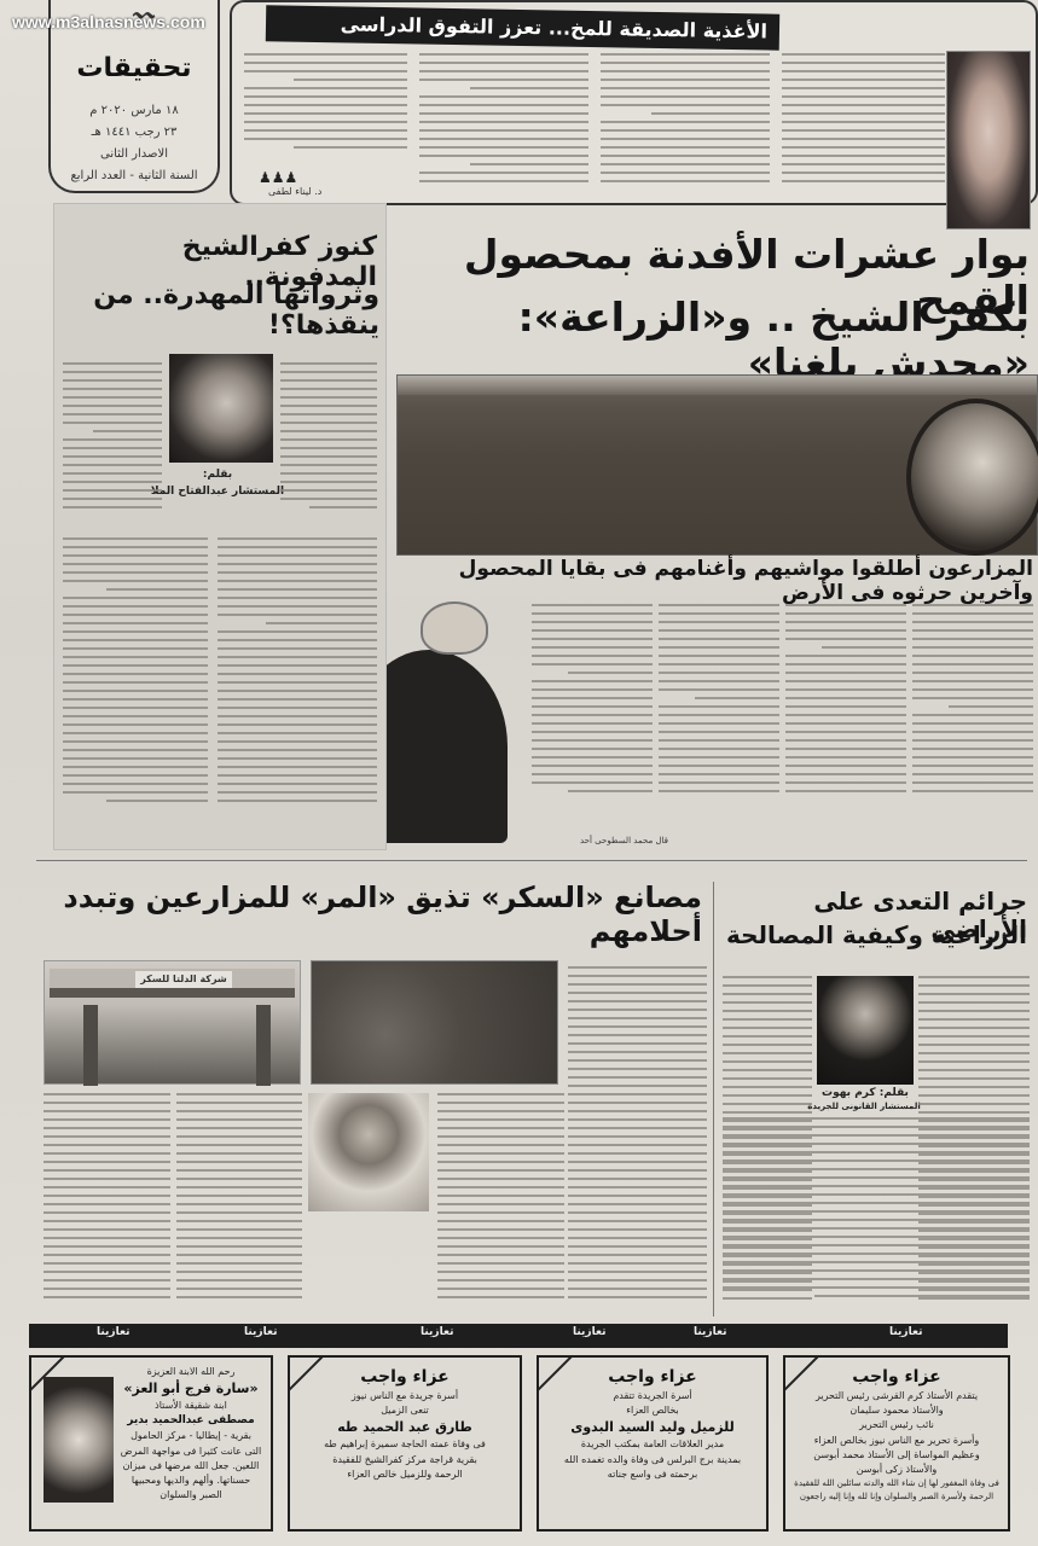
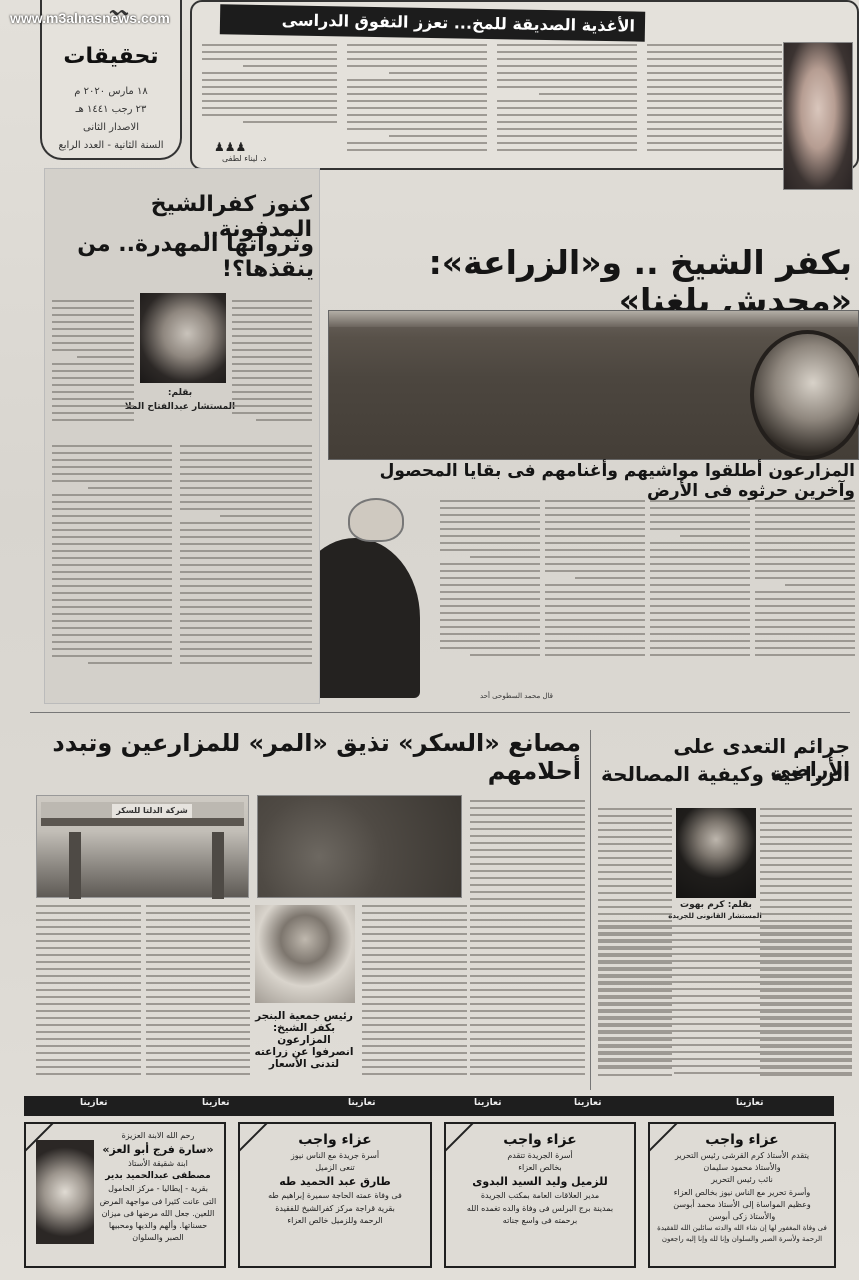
  www.m3alnasnews.com
  〰
  تحقيقات
  ١٨ مارس ٢٠٢٠ م
  ٢٣ رجب ١٤٤١ هـ
  الاصدار الثانى
  السنة الثانية - العدد الرابع
  الأغذية الصديقة للمخ... تعزز التفوق الدراسى
  د. ليناء لطفى
  ♟♟♟
- بوار عشرات الأفدنة بمحصول القمح
  بكفر الشيخ .. و«الزراعة»: «محدش بلغنا»
  المزارعون أطلقوا مواشيهم وأغنامهم فى بقايا المحصول وآخرين حرثوه فى الأرض
  قال محمد السطوحى أحد
  كنوز كفرالشيخ المدفونة..
  وثرواتها المهدرة.. من ينقذها؟!
  بقلم:
  المستشار عبدالفتاح الملا
  جرائم التعدى على الأراضى
  الزراعية وكيفية المصالحة
  بقلم: كرم بهوت
  المستشار القانونى للجريدة
  مصانع «السكر» تذيق «المر» للمزارعين وتبدد أحلامهم
  شركة الدلتا للسكر
+ رئيس جمعية البنجر
+ بكفر الشيخ: المزارعون
+ انصرفوا عن زراعته
+ لتدنى الأسعار
  تعازينا
  تعازينا
  تعازينا
  تعازينا
  تعازينا
  تعازينا
  عزاء واجب
  يتقدم الأستاذ كرم القرشى رئيس التحرير
  والأستاذ محمود سليمان
  نائب رئيس التحرير
  وأسرة تحرير مع الناس نيوز بخالص العزاء
  وعظيم المواساة إلى الأستاذ محمد أبوسن
  والأستاذ زكى أبوسن
  فى وفاة المغفور لها إن شاء الله والدته سائلين الله للفقيدة
  الرحمة ولأسرة الصبر والسلوان وإنا لله وإنا إليه راجعون
  عزاء واجب
  أسرة الجريدة تتقدم
  بخالص العزاء
  للزميل وليد السيد البدوى
  مدير العلاقات العامة بمكتب الجريدة
  بمدينة برج البرلس فى وفاة والده تغمده الله
  برحمته فى واسع جناته
  عزاء واجب
  أسرة جريدة مع الناس نيوز
  تنعى الزميل
  طارق عبد الحميد طه
  فى وفاة عمته الحاجة سميرة إبراهيم طه
  بقرية قراجة مركز كفرالشيخ للفقيدة
  الرحمة وللزميل خالص العزاء
  رحم الله الابنة العزيزة
  «سارة فرج أبو العز»
  ابنة شقيقة الأستاذ
  مصطفى عبدالحميد بدير
  بقرية - إيطاليا - مركز الحامول
  التى عانت كثيرا فى مواجهة المرض
  اللعين. جعل الله مرضها فى ميزان
  حسناتها. وألهم والديها ومحبيها
  الصبر والسلوان
